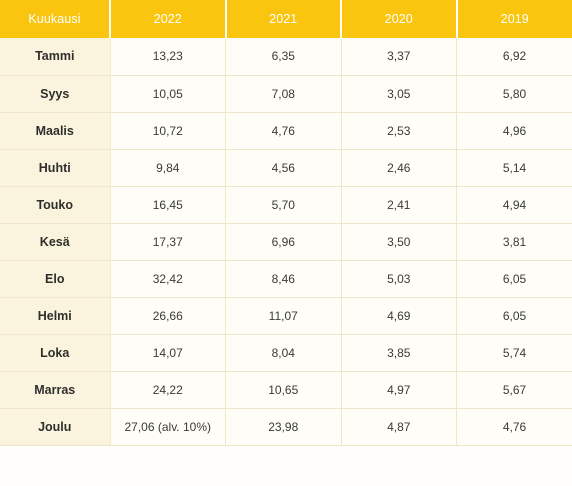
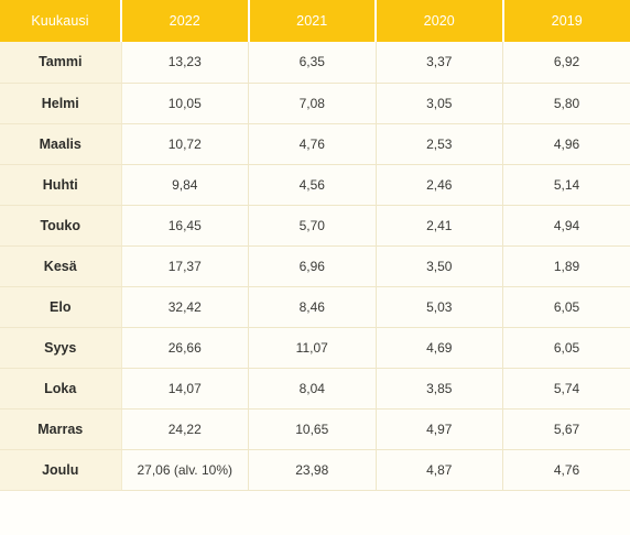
  Kuukausi	2022	2021	2020	2019
  Tammi	13,23	6,35	3,37	6,92
- Syys	10,05	7,08	3,05	5,80
+ Helmi	10,05	7,08	3,05	5,80
  Maalis	10,72	4,76	2,53	4,96
  Huhti	9,84	4,56	2,46	5,14
  Touko	16,45	5,70	2,41	4,94
- Kesä	17,37	6,96	3,50	3,81
+ Kesä	17,37	6,96	3,50	1,89
  Elo	32,42	8,46	5,03	6,05
- Helmi	26,66	11,07	4,69	6,05
+ Syys	26,66	11,07	4,69	6,05
  Loka	14,07	8,04	3,85	5,74
  Marras	24,22	10,65	4,97	5,67
  Joulu	27,06 (alv. 10%)	23,98	4,87	4,76
